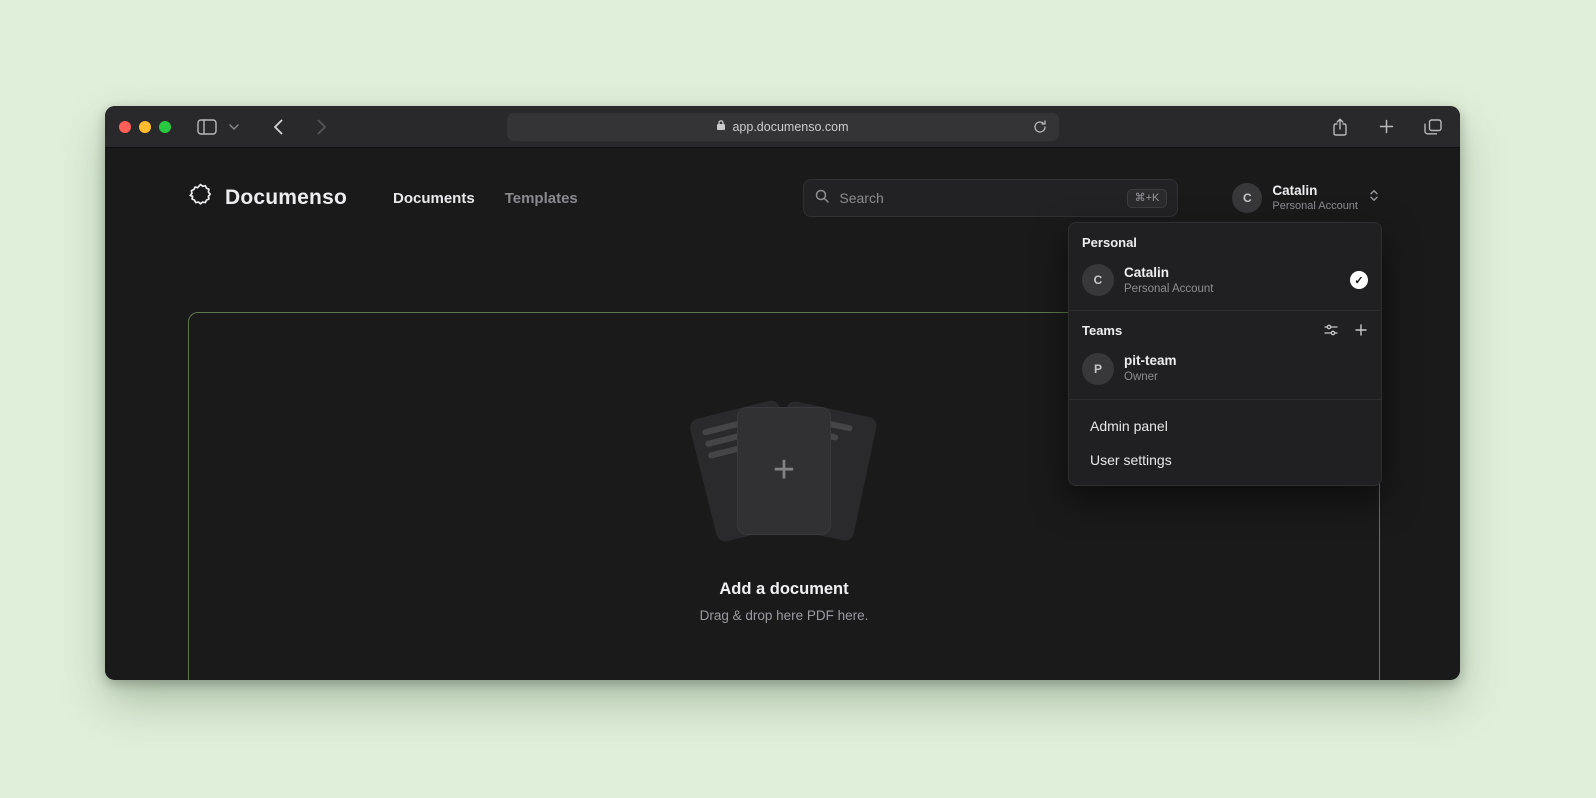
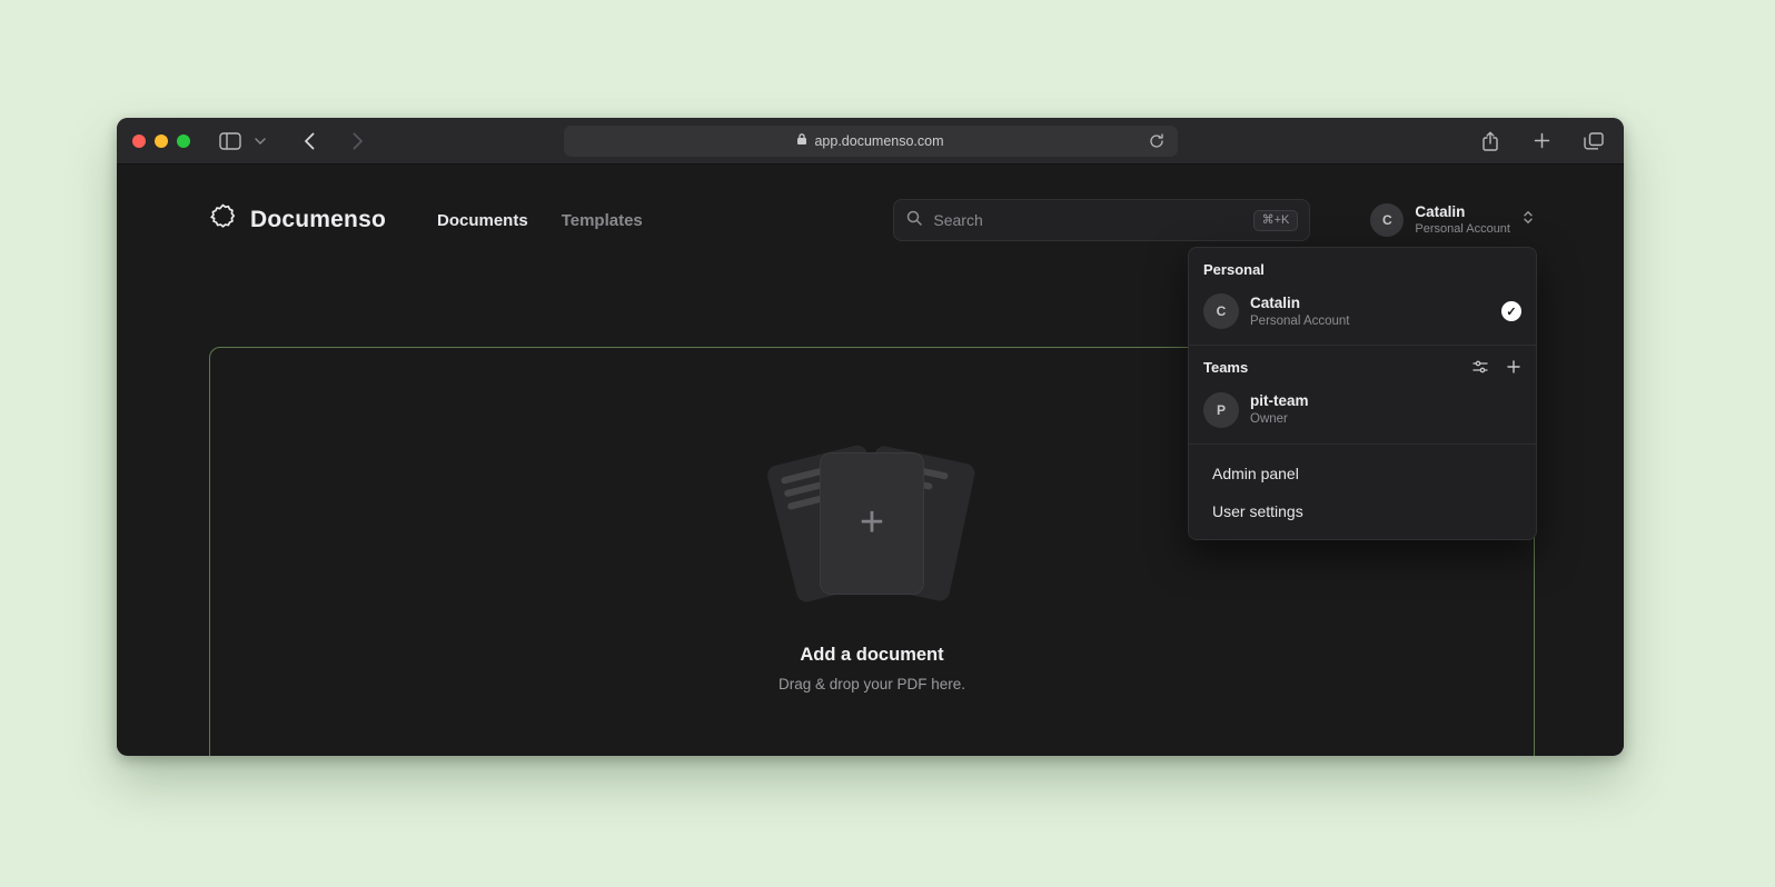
  app.documenso.com
  Documenso
  Documents
  Templates
  Search
  ⌘+K
  C
  Catalin
  Personal Account
  +
  Add a document
- Drag & drop here PDF here.
+ Drag & drop your PDF here.
  Personal
  C
  Catalin
  Personal Account
  ✓
  Teams
  P
  pit-team
  Owner
  Admin panel
  User settings
